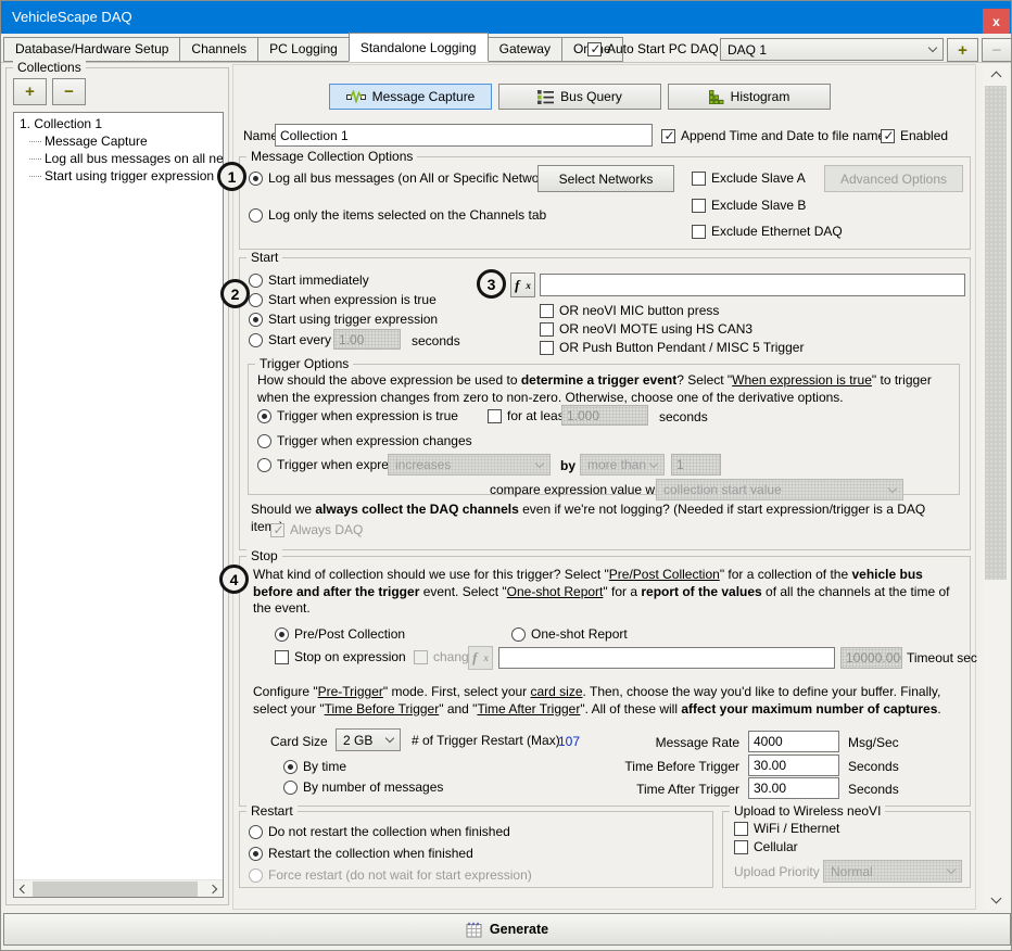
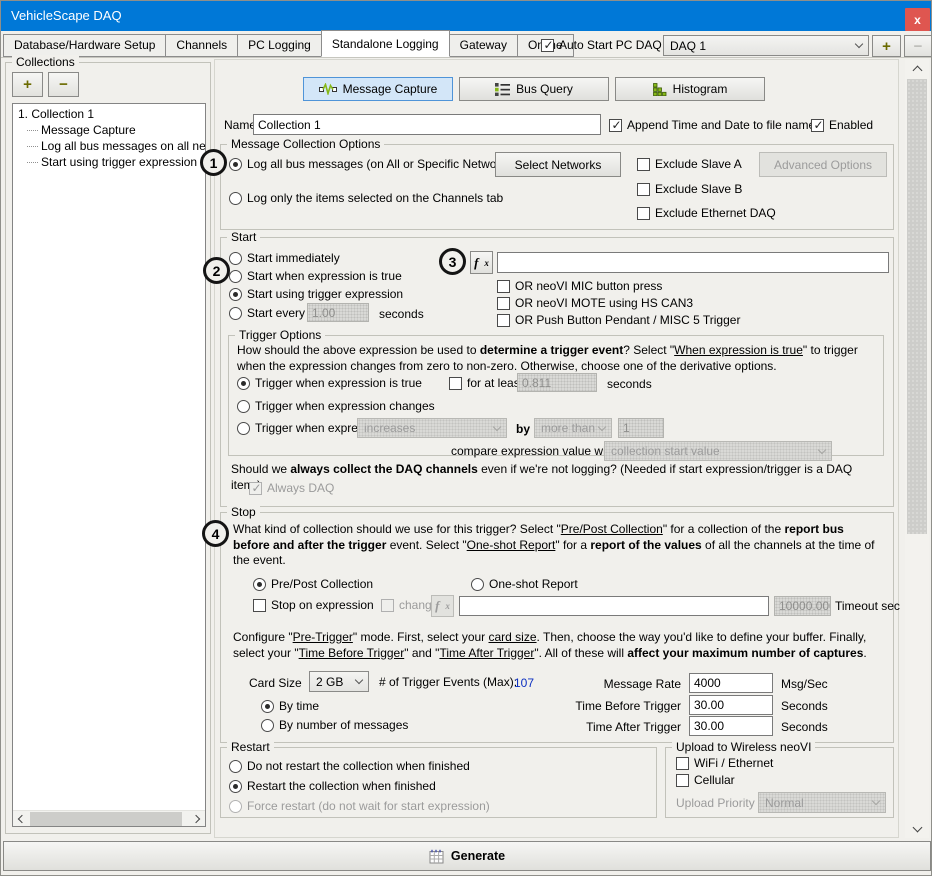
  VehicleScape DAQ
  x
  Database/Hardware Setup
  Channels
  PC Logging
  Standalone Logging
  Gateway
  Auto Start PC DAQ
  DAQ 1
  +
  −
  Collections
  +
  −
  1. Collection 1
  Message Capture
  Log all bus messages on all ne
  Start using trigger expression
  Message Capture
  Bus Query
  Histogram
  Nam
  Collection 1
  Append Time and Date to file nam
  Enabled
  Message Collection Options
  Log all bus messages (on All or Specific Netwo
  Select Networks
  Exclude Slave A
  Advanced Options
  Exclude Slave B
  Log only the items selected on the Channels tab
  Exclude Ethernet DAQ
  Start
  Start immediately
  Start when expression is true
  Start using trigger expression
  Start every
  1.00
  seconds
  f
  x
  OR neoVI MIC button press
  OR neoVI MOTE using HS CAN3
  OR Push Button Pendant / MISC 5 Trigger
  Trigger Options
  How should the above expression be used to determine a trigger event? Select "When expression is true" to trigger when the expression changes from zero to non-zero. Otherwise, choose one of the derivative options.
  Trigger when expression is true
  for at lea
- 1.000
+ 0.811
  seconds
  Trigger when expression changes
  Trigger when expre
  increases
  by
  more than
  1
  compare expression value w
  collection start value
  Should we always collect the DAQ channels even if we're not logging? (Needed if start expression/trigger is a DAQ ite
  Always DAQ
  Stop
- What kind of collection should we use for this trigger? Select "Pre/Post Collection" for a collection of the vehicle bus before and after the trigger event. Select "One-shot Report" for a report of the values of all the channels at the time of the event.
+ What kind of collection should we use for this trigger? Select "Pre/Post Collection" for a collection of the report bus before and after the trigger event. Select "One-shot Report" for a report of the values of all the channels at the time of the event.
  Pre/Post Collection
  One-shot Report
  Stop on expression
  f
  x
  10000.00
  Timeout sec
  Configure "Pre-Trigger" mode. First, select your card size. Then, choose the way you'd like to define your buffer. Finally, select your "Time Before Trigger" and "Time After Trigger". All of these will affect your maximum number of captures.
  Card Size
  2 GB
- # of Trigger Restart (Max):
+ # of Trigger Events (Max):
  107
  By time
  By number of messages
  Message Rate
  4000
  Msg/Sec
  Time Before Trigger
  30.00
  Seconds
  Time After Trigger
  30.00
  Seconds
  Restart
  Do not restart the collection when finished
  Restart the collection when finished
  Force restart (do not wait for start expression)
  Upload to Wireless neoVI
  WiFi / Ethernet
  Cellular
  Upload Priority
  Normal
  Generate
  1
  2
  3
  4
